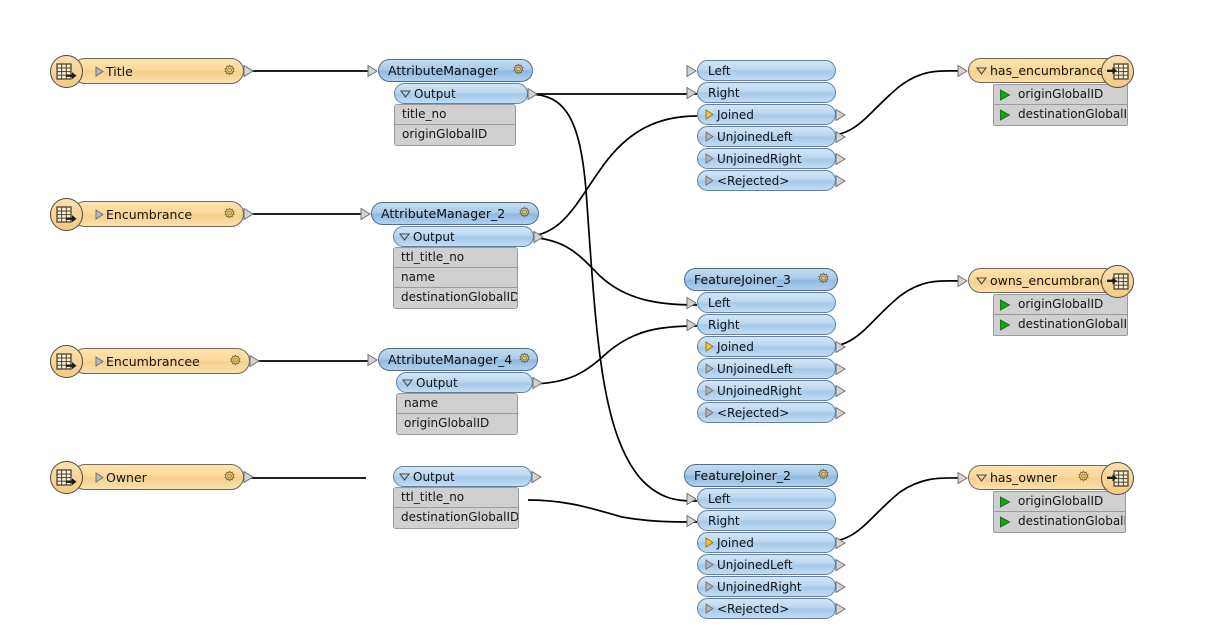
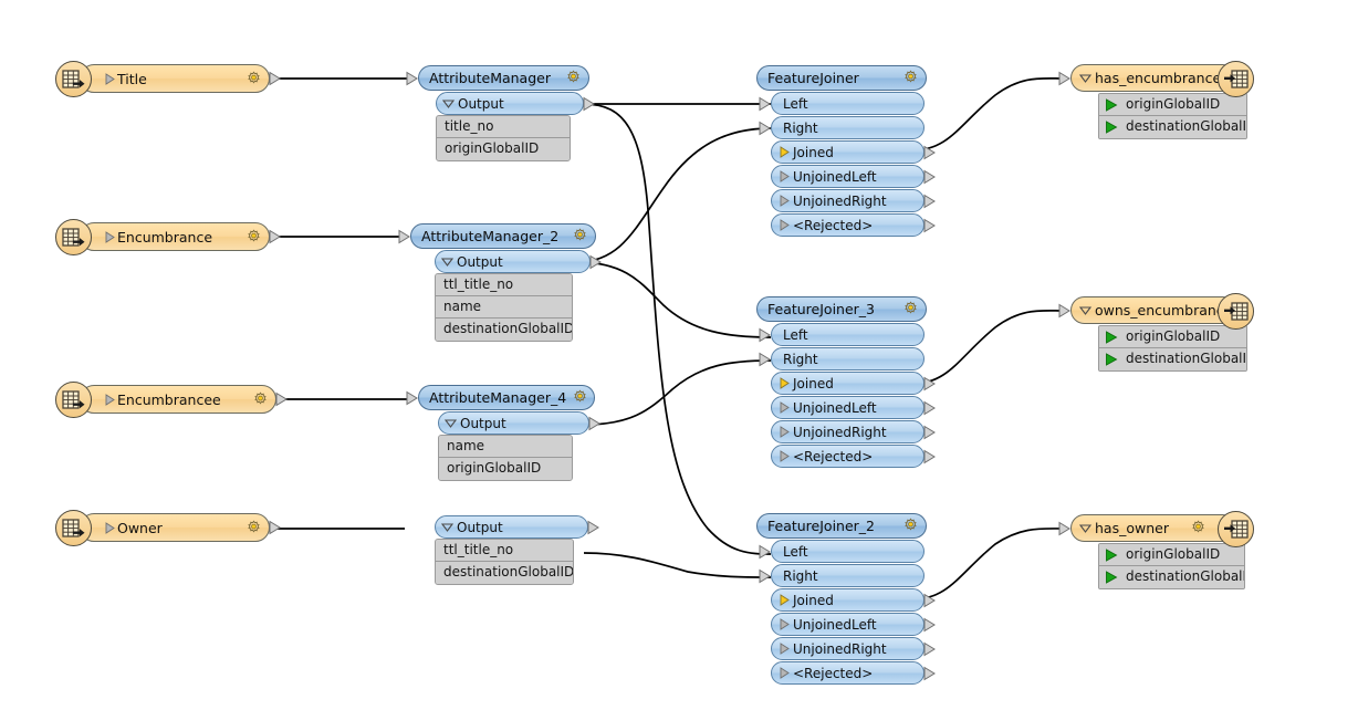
  Title
  Encumbrance
  Encumbrancee
  Owner
  AttributeManager
  Output
  title_no
  originGlobalID
  AttributeManager_2
  Output
  ttl_title_no
  name
  destinationGlobalID
  AttributeManager_4
  Output
  name
  originGlobalID
  Output
  ttl_title_no
  destinationGlobalID
+ FeatureJoiner
  Left
  Right
  Joined
  UnjoinedLeft
  UnjoinedRight
  <Rejected>
  FeatureJoiner_3
  Left
  Right
  Joined
  UnjoinedLeft
  UnjoinedRight
  <Rejected>
  FeatureJoiner_2
  Left
  Right
  Joined
  UnjoinedLeft
  UnjoinedRight
  <Rejected>
  has_encumbranc
  originGlobalID
  destinationGlobalI
  owns_encumbran
  originGlobalID
  destinationGlobalI
  has_owner
  originGlobalID
  destinationGlobal
